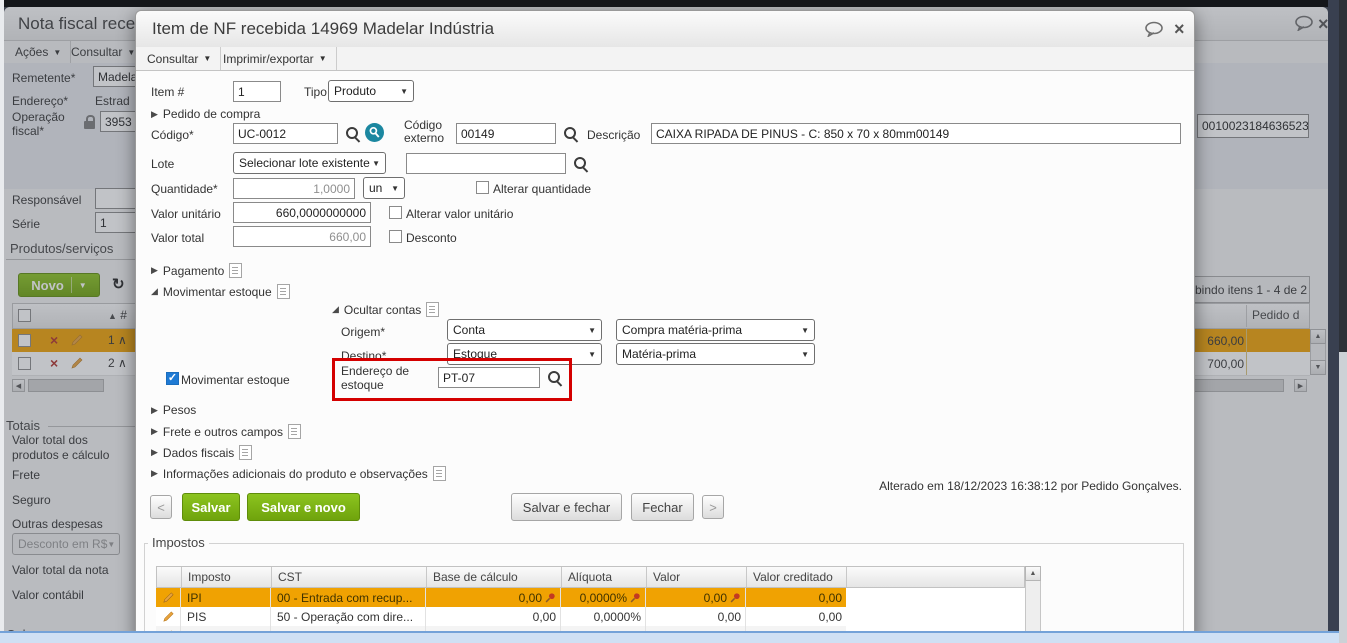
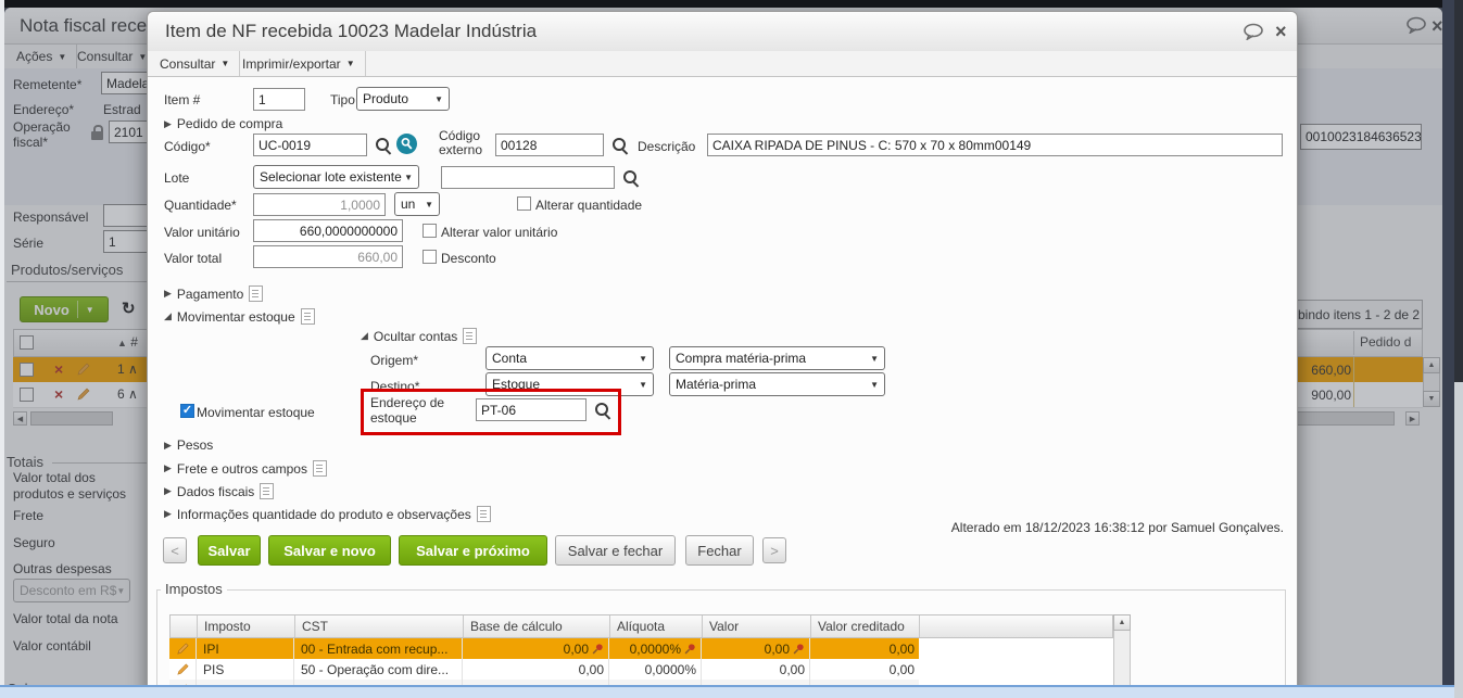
  Nota fiscal rece
  ×
  Ações
  ▼
  Consultar
  ▼
  Remetente*
  Madel
  Endereço*
  Estrad
  Operação fiscal*
- 3953
+ 2101
  0010023184636523
  Responsável
  Série
  1
  Produtos/serviços
  Novo
  ▼
  ↻
  ▲ #
  ×
  1 ∧
  ×
- 2 ∧
+ 6 ∧
- bindo itens 1 - 4 de 2
+ bindo itens 1 - 2 de 2
  Pedido d
  660,00
- 700,00
+ 900,00
  Totais
- Valor total dos produtos e cálculo
+ Valor total dos produtos e serviços
  Frete
  Seguro
  Outras despesas
  Desconto em R$
  ▼
  Valor total da nota
  Valor contábil
- Item de NF recebida 14969 Madelar Indústria
+ Item de NF recebida 10023 Madelar Indústria
  ×
  Consultar
  ▼
  Imprimir/exportar
  ▼
  Item #
  1
  Tipo
  Produto
  ▼
  ▶
  Pedido de compra
  Código*
- UC-0012
+ UC-0019
  Código externo
- 00149
+ 00128
  Descrição
- CAIXA RIPADA DE PINUS - C: 850 x 70 x 80mm00149
+ CAIXA RIPADA DE PINUS - C: 570 x 70 x 80mm00149
  Lote
  Selecionar lote existente
  ▼
  Quantidade*
  1,0000
  un
  ▼
  Alterar quantidade
  Valor unitário
  660,0000000000
  Alterar valor unitário
  Valor total
  660,00
  Desconto
  ▶
  Pagamento
  ◢
  Movimentar estoque
  ◢
  Ocultar contas
  Origem*
  Conta
  ▼
  Compra matéria-prima
  ▼
  Destino*
  Estoque
  ▼
  Matéria-prima
  ▼
  ✓
  Movimentar estoque
  Endereço de estoque
- PT-07
+ PT-06
  ▶
  Pesos
  ▶
  Frete e outros campos
  ▶
  Dados fiscais
  ▶
- Informações adicionais do produto e observações
+ Informações quantidade do produto e observações
  <
  Salvar
  Salvar e novo
+ Salvar e próximo
  Salvar e fechar
  Fechar
  >
- Alterado em 18/12/2023 16:38:12 por Pedido Gonçalves.
+ Alterado em 18/12/2023 16:38:12 por Samuel Gonçalves.
  Impostos
  Imposto
  CST
  Base de cálculo
  Alíquota
  Valor
  Valor creditado
  IPI
  00 - Entrada com recup...
  0,00
  0,0000%
  0,00
  0,00
  PIS
  50 - Operação com dire...
  0,00
  0,0000%
  0,00
  0,00
